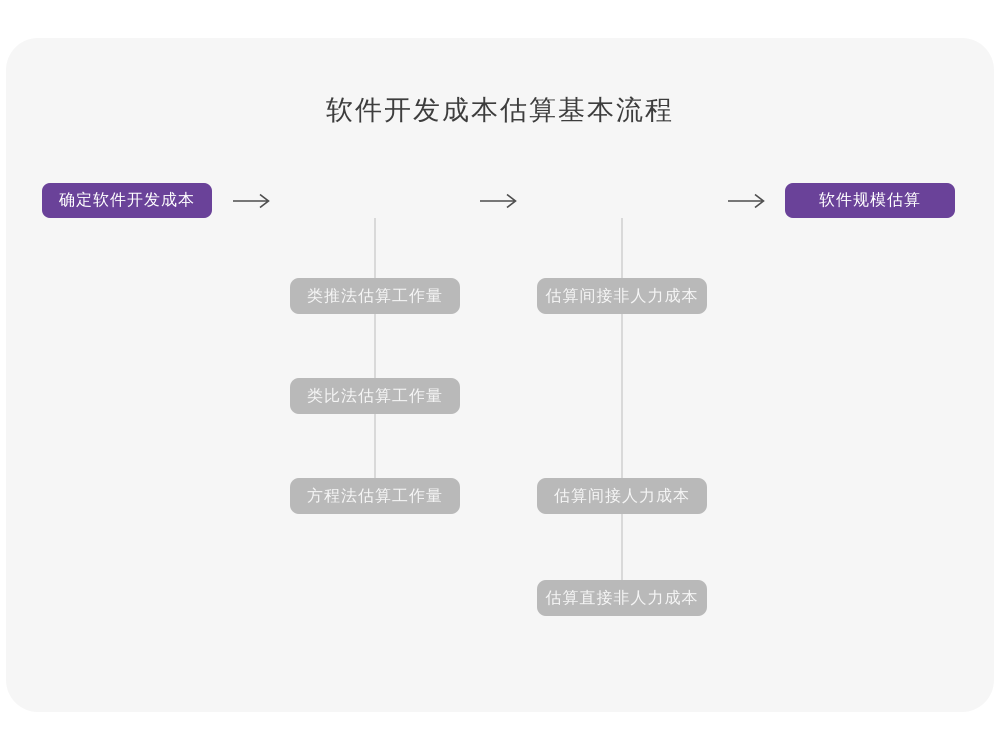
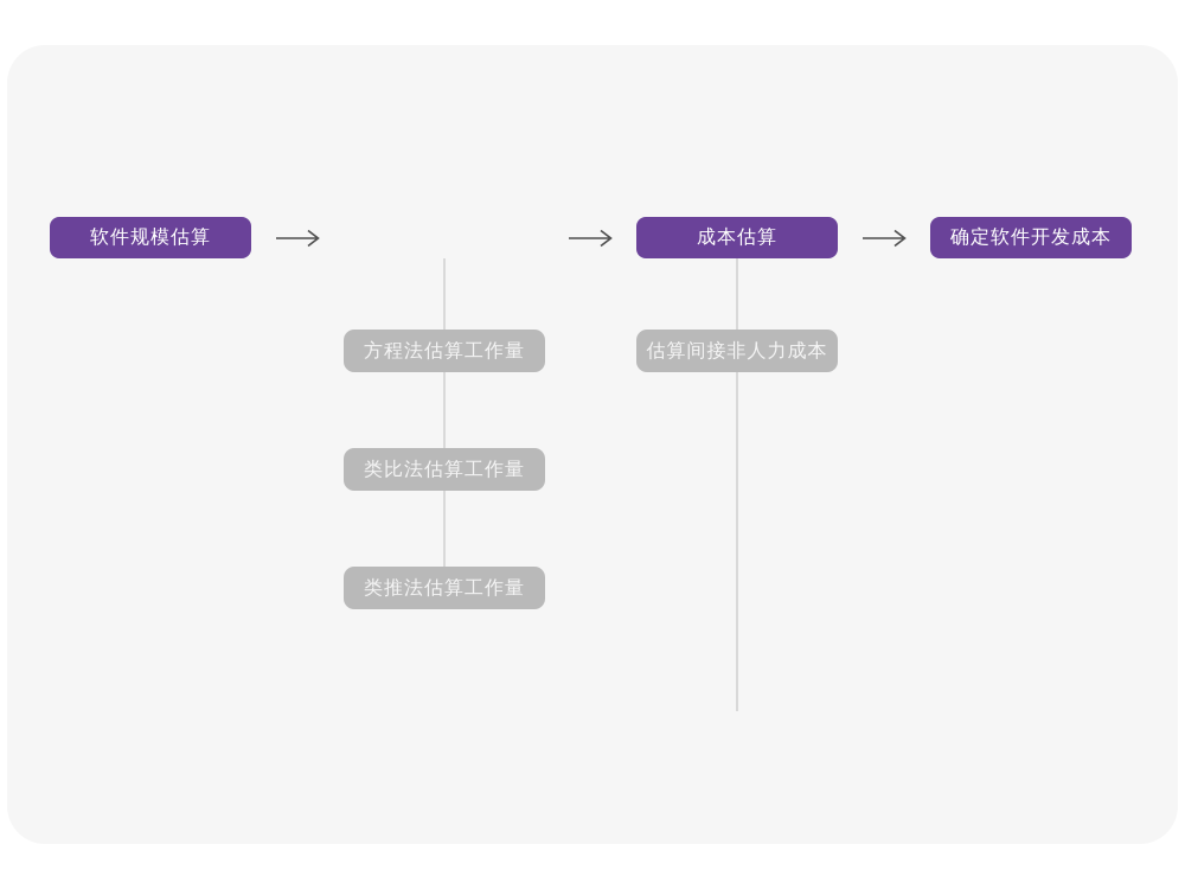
- 软件开发成本估算基本流程
- 确定软件开发成本
+ 软件规模估算
+ 成本估算
- 软件规模估算
+ 确定软件开发成本
- 类推法估算工作量
+ 方程法估算工作量
  类比法估算工作量
- 方程法估算工作量
+ 类推法估算工作量
  估算间接非人力成本
- 估算间接人力成本
- 估算直接非人力成本
